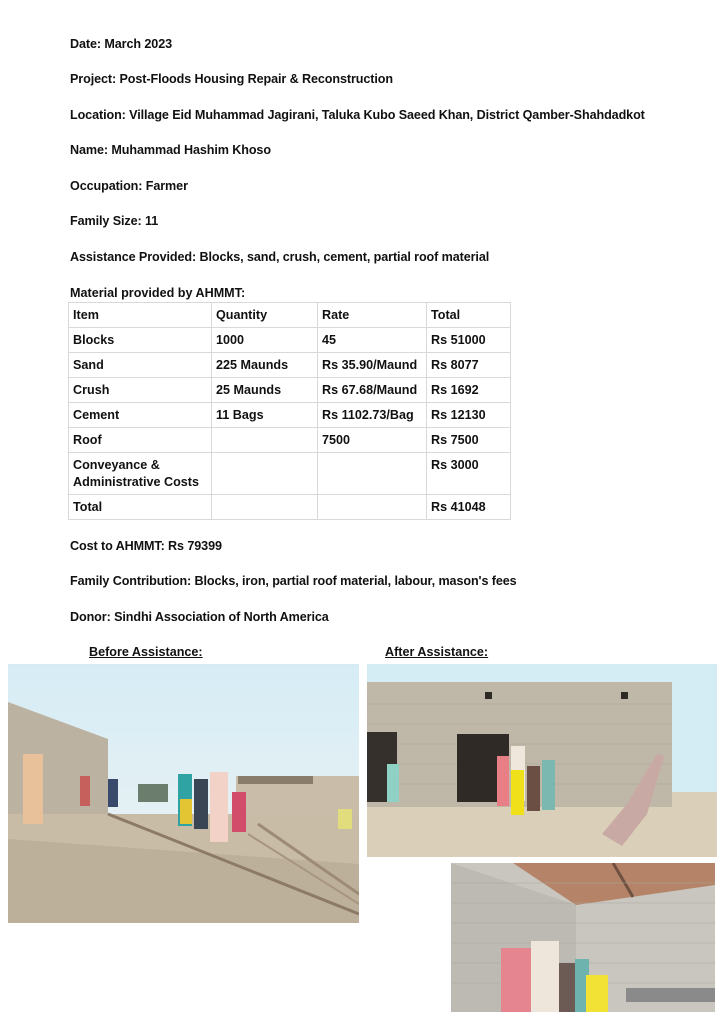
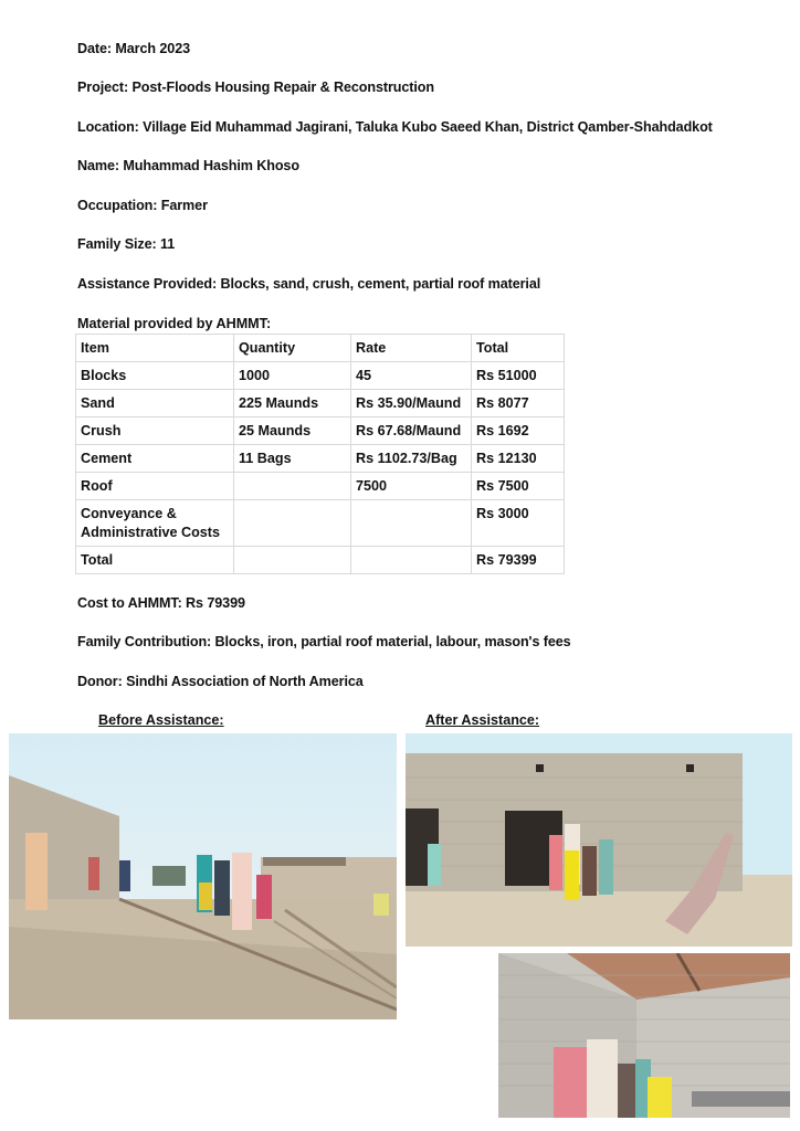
  Date: March 2023
  Project: Post-Floods Housing Repair & Reconstruction
  Location: Village Eid Muhammad Jagirani, Taluka Kubo Saeed Khan, District Qamber-Shahdadkot
  Name: Muhammad Hashim Khoso
  Occupation: Farmer
  Family Size: 11
  Assistance Provided: Blocks, sand, crush, cement, partial roof material
  Material provided by AHMMT:
  Item	Quantity	Rate	Total
  Blocks	1000	45	Rs 51000
  Sand	225 Maunds	Rs 35.90/Maund	Rs 8077
  Crush	25 Maunds	Rs 67.68/Maund	Rs 1692
  Cement	11 Bags	Rs 1102.73/Bag	Rs 12130
  Roof		7500	Rs 7500
  Conveyance & Administrative Costs			Rs 3000
- Total			Rs 41048
+ Total			Rs 79399
  Cost to AHMMT: Rs 79399
  Family Contribution: Blocks, iron, partial roof material, labour, mason's fees
  Donor: Sindhi Association of North America
  Before Assistance:
  After Assistance:
